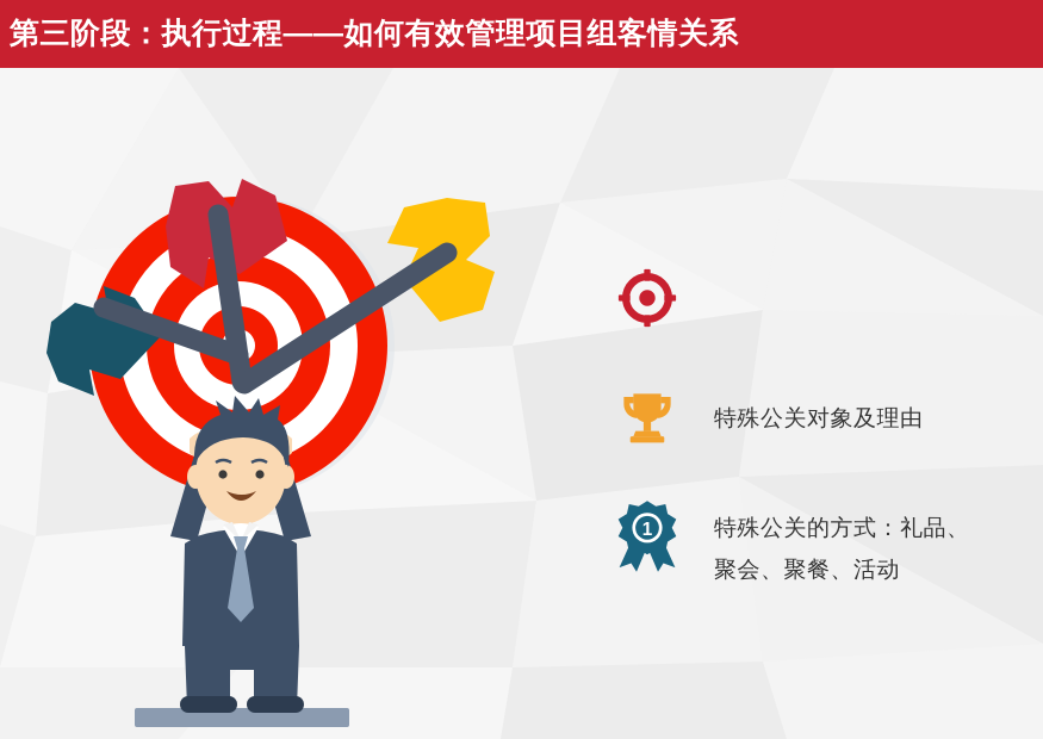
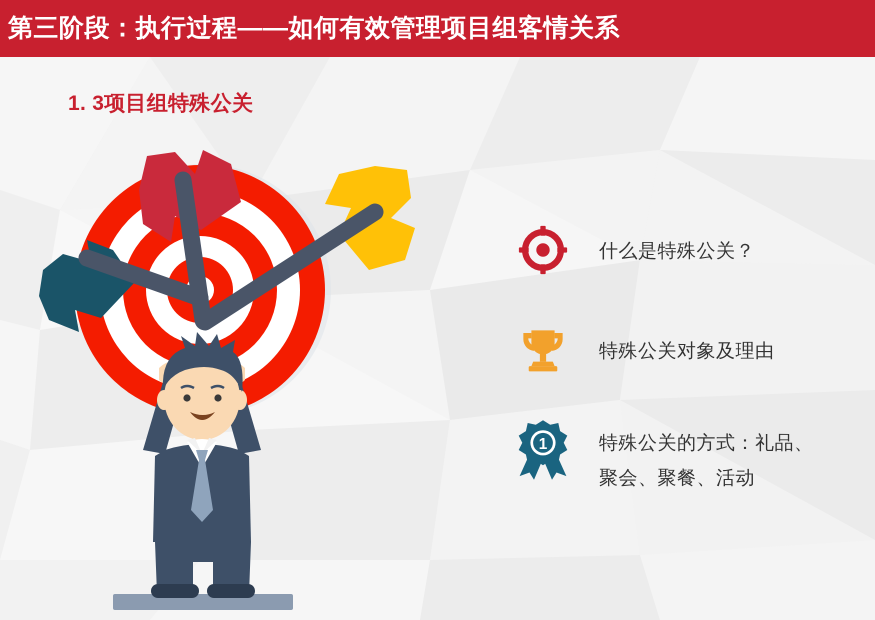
  第三阶段：执行过程——如何有效管理项目组客情关系
+ 1. 3项目组特殊公关
+ 什么是特殊公关？
  特殊公关对象及理由
  1
  特殊公关的方式：礼品、
  聚会、聚餐、活动
